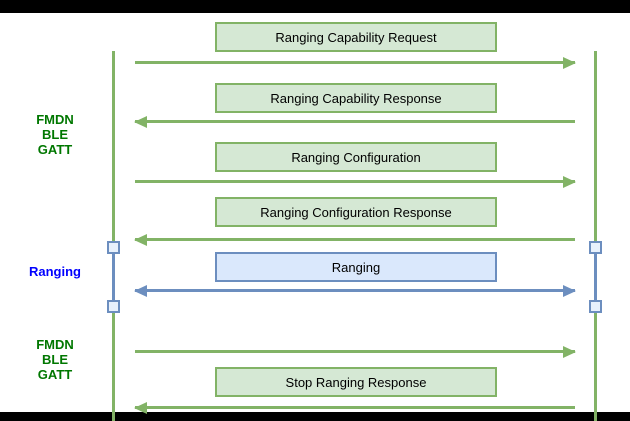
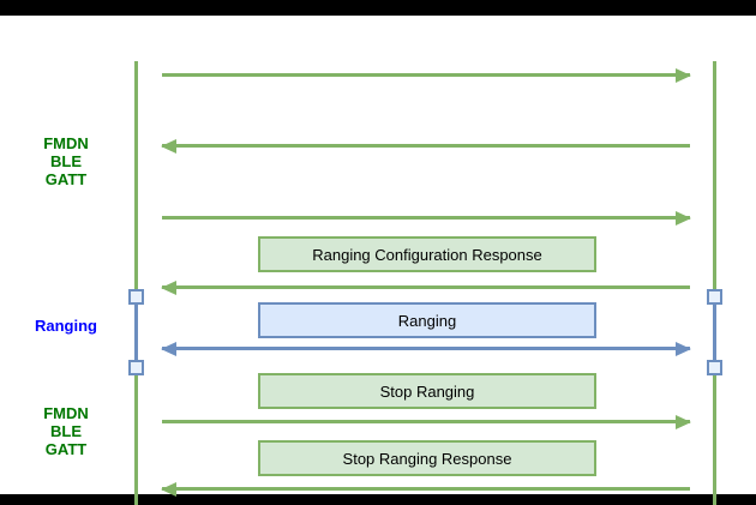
  FMDN
  BLE
  GATT
  Ranging
  FMDN
  BLE
  GATT
- Ranging Capability Request
- Ranging Capability Response
- Ranging Configuration
  Ranging Configuration Response
  Ranging
+ Stop Ranging
  Stop Ranging Response
